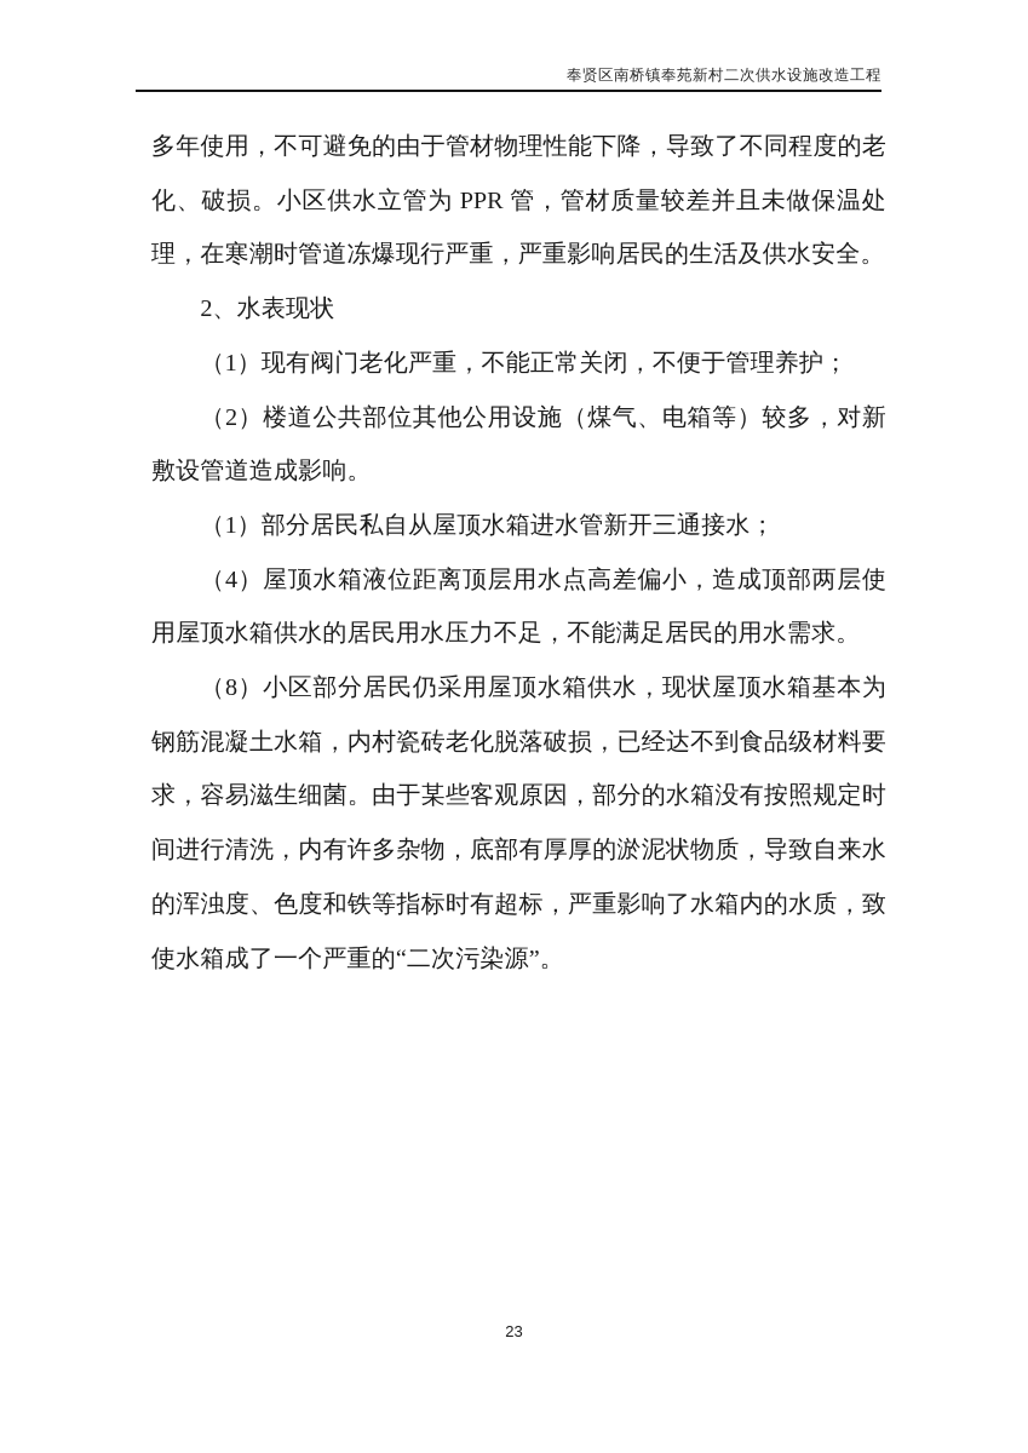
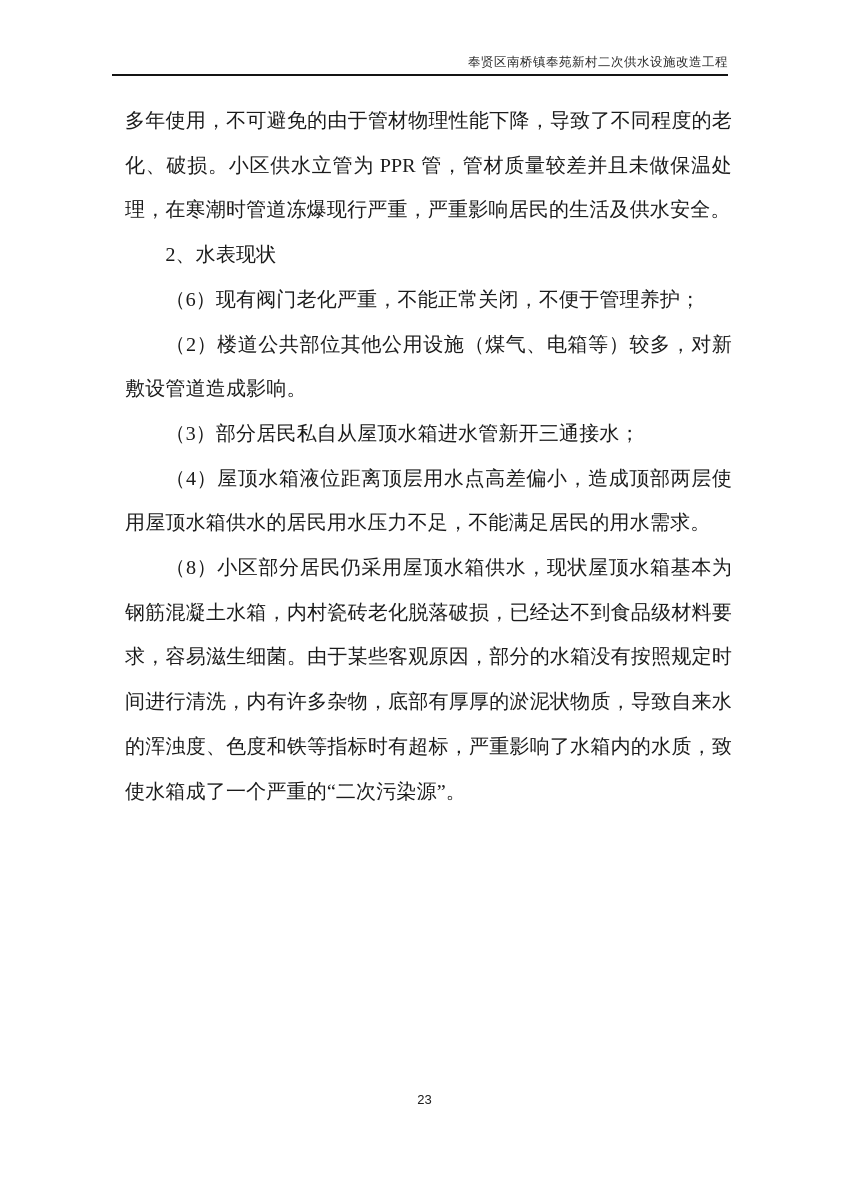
  奉贤区南桥镇奉苑新村二次供水设施改造工程
  多年使用，不可避免的由于管材物理性能下降，导致了不同程度的老化、破损。小区供水立管为 PPR 管，管材质量较差并且未做保温处理，在寒潮时管道冻爆现行严重，严重影响居民的生活及供水安全。
  2、水表现状
- （1）现有阀门老化严重，不能正常关闭，不便于管理养护；
+ （6）现有阀门老化严重，不能正常关闭，不便于管理养护；
  （2）楼道公共部位其他公用设施（煤气、电箱等）较多，对新敷设管道造成影响。
- （1）部分居民私自从屋顶水箱进水管新开三通接水；
+ （3）部分居民私自从屋顶水箱进水管新开三通接水；
  （4）屋顶水箱液位距离顶层用水点高差偏小，造成顶部两层使用屋顶水箱供水的居民用水压力不足，不能满足居民的用水需求。
  （8）小区部分居民仍采用屋顶水箱供水，现状屋顶水箱基本为钢筋混凝土水箱，内村瓷砖老化脱落破损，已经达不到食品级材料要求，容易滋生细菌。由于某些客观原因，部分的水箱没有按照规定时间进行清洗，内有许多杂物，底部有厚厚的淤泥状物质，导致自来水的浑浊度、色度和铁等指标时有超标，严重影响了水箱内的水质，致使水箱成了一个严重的“二次污染源”。
  23
